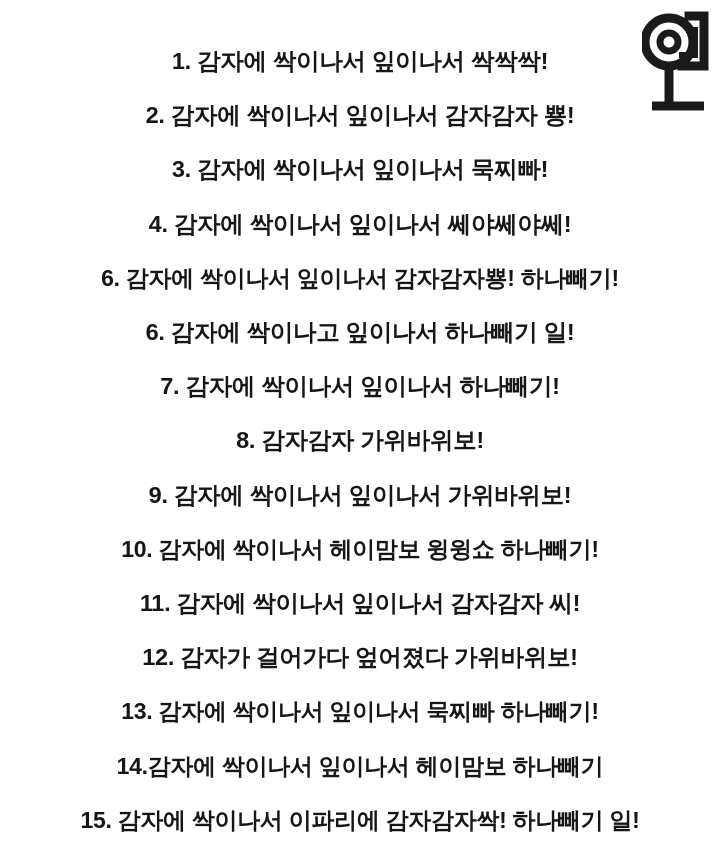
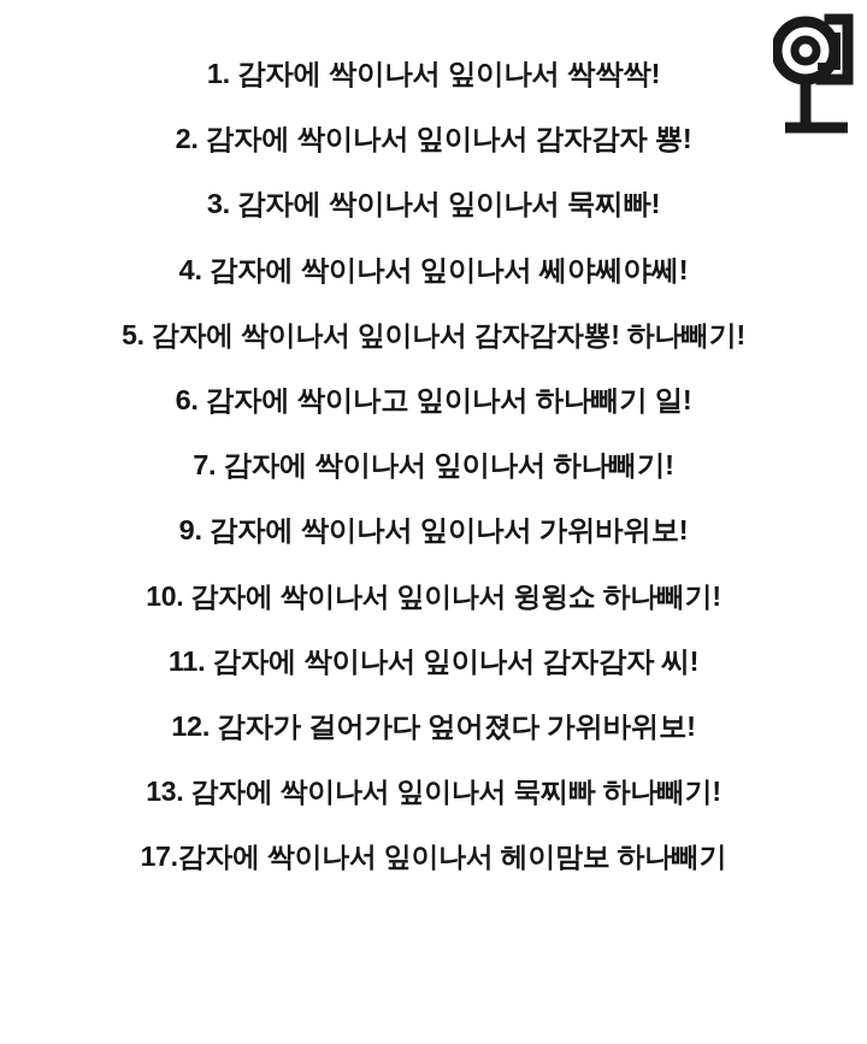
  1. 감자에 싹이나서 잎이나서 싹싹싹!
  2. 감자에 싹이나서 잎이나서 감자감자 뿅!
  3. 감자에 싹이나서 잎이나서 묵찌빠!
  4. 감자에 싹이나서 잎이나서 쎄야쎄야쎄!
- 6. 감자에 싹이나서 잎이나서 감자감자뿅! 하나빼기!
+ 5. 감자에 싹이나서 잎이나서 감자감자뿅! 하나빼기!
  6. 감자에 싹이나고 잎이나서 하나빼기 일!
  7. 감자에 싹이나서 잎이나서 하나빼기!
- 8. 감자감자 가위바위보!
  9. 감자에 싹이나서 잎이나서 가위바위보!
- 10. 감자에 싹이나서 헤이맘보 윙윙쇼 하나빼기!
+ 10. 감자에 싹이나서 잎이나서 윙윙쇼 하나빼기!
  11. 감자에 싹이나서 잎이나서 감자감자 씨!
  12. 감자가 걸어가다 엎어졌다 가위바위보!
  13. 감자에 싹이나서 잎이나서 묵찌빠 하나빼기!
- 14.감자에 싹이나서 잎이나서 헤이맘보 하나빼기
+ 17.감자에 싹이나서 잎이나서 헤이맘보 하나빼기
- 15. 감자에 싹이나서 이파리에 감자감자싹! 하나빼기 일!
